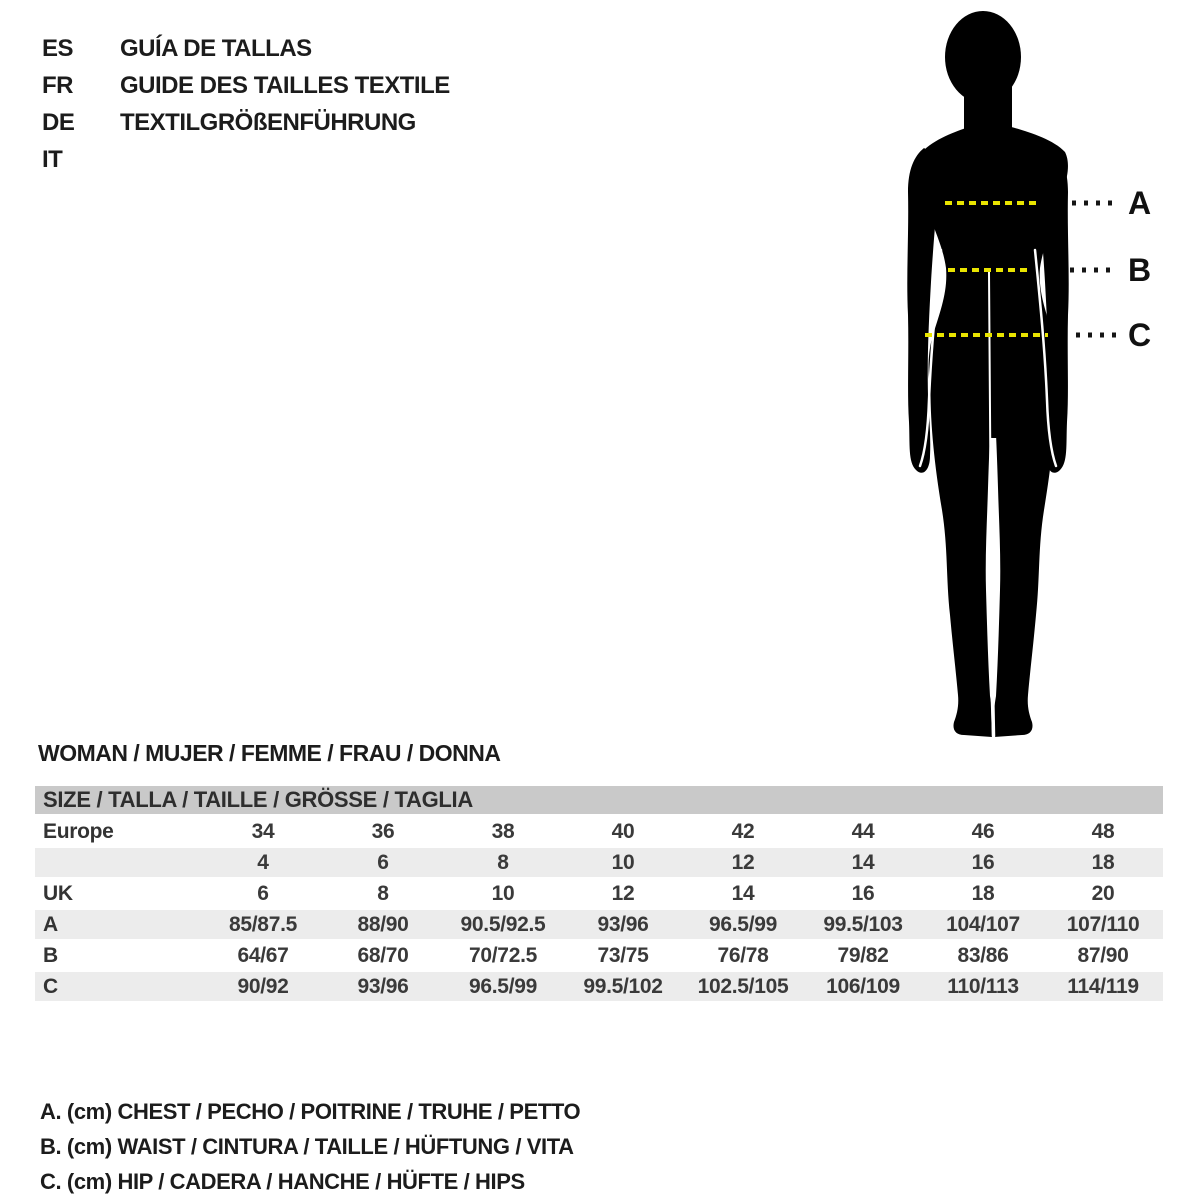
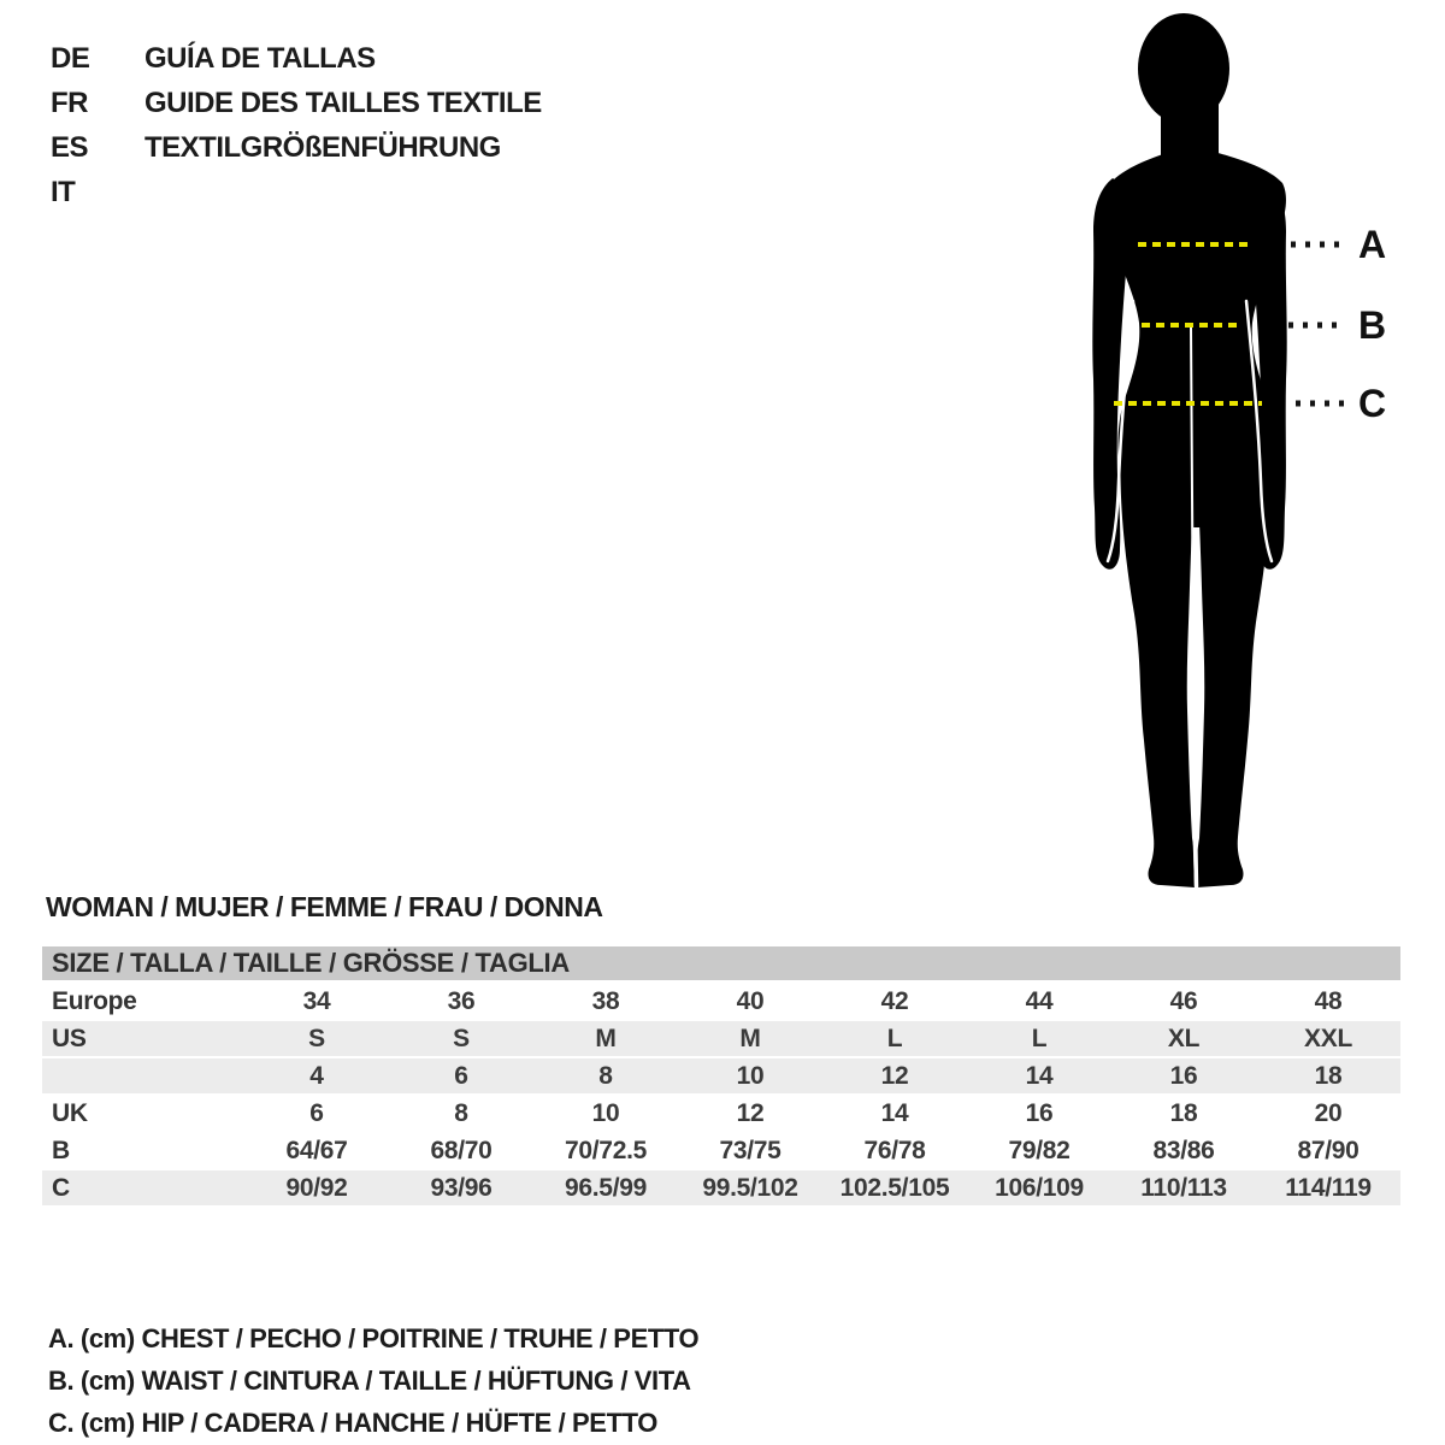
- ES
+ DE
  GUÍA DE TALLAS
  FR
  GUIDE DES TAILLES TEXTILE
- DE
+ ES
  TEXTILGRÖßENFÜHRUNG
  IT
  A
  B
  C
  WOMAN / MUJER / FEMME / FRAU / DONNA
  SIZE / TALLA / TAILLE / GRÖSSE / TAGLIA
  Europe	34	36	38	40	42	44	46	48
+ US	S	S	M	M	L	L	XL	XXL
  	4	6	8	10	12	14	16	18
  UK	6	8	10	12	14	16	18	20
- A	85/87.5	88/90	90.5/92.5	93/96	96.5/99	99.5/103	104/107	107/110
  B	64/67	68/70	70/72.5	73/75	76/78	79/82	83/86	87/90
  C	90/92	93/96	96.5/99	99.5/102	102.5/105	106/109	110/113	114/119
  A. (cm) CHEST / PECHO / POITRINE / TRUHE / PETTO
  B. (cm) WAIST / CINTURA / TAILLE / HÜFTUNG / VITA
- C. (cm) HIP / CADERA / HANCHE / HÜFTE / HIPS
+ C. (cm) HIP / CADERA / HANCHE / HÜFTE / PETTO
